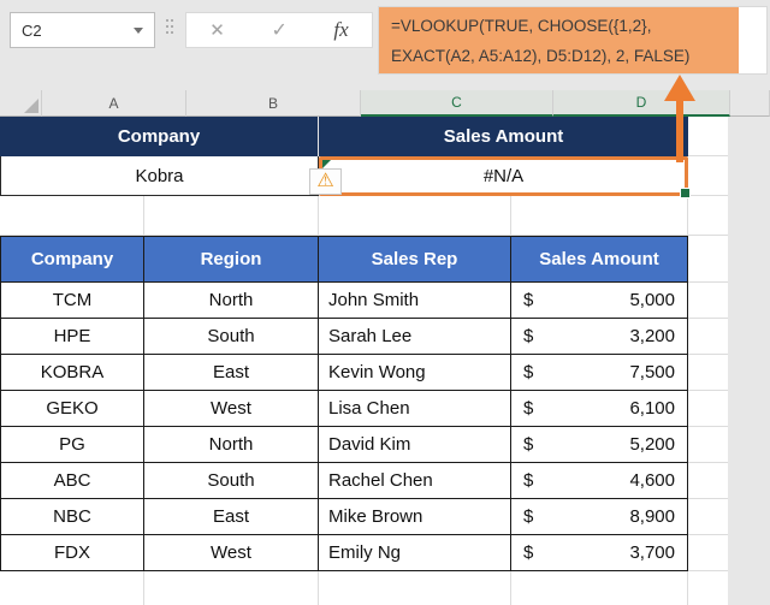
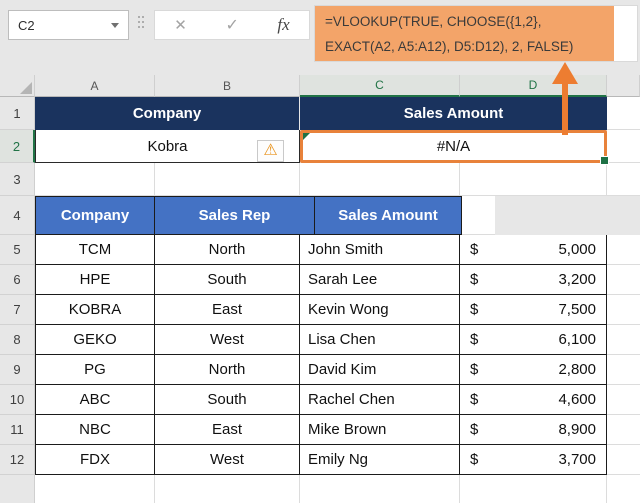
  C2
  ✕
  ✓
  fx
  =VLOOKUP(TRUE, CHOOSE({1,2},
  EXACT(A2, A5:A12), D5:D12), 2, FALSE)
  A
  B
  C
  D
+ 1
+ 2
+ 3
+ 4
+ 5
+ 6
+ 7
+ 8
+ 9
+ 10
+ 11
+ 12
  Company
  Sales Amount
  Kobra
  #N/A
  Company
- Region
  Sales Rep
  Sales Amount
  TCM
  North
  John Smith
  $
  5,000
  HPE
  South
  Sarah Lee
  $
  3,200
  KOBRA
  East
  Kevin Wong
  $
  7,500
  GEKO
  West
  Lisa Chen
  $
  6,100
  PG
  North
  David Kim
  $
- 5,200
+ 2,800
  ABC
  South
  Rachel Chen
  $
  4,600
  NBC
  East
  Mike Brown
  $
  8,900
  FDX
  West
  Emily Ng
  $
  3,700
  ⚠
